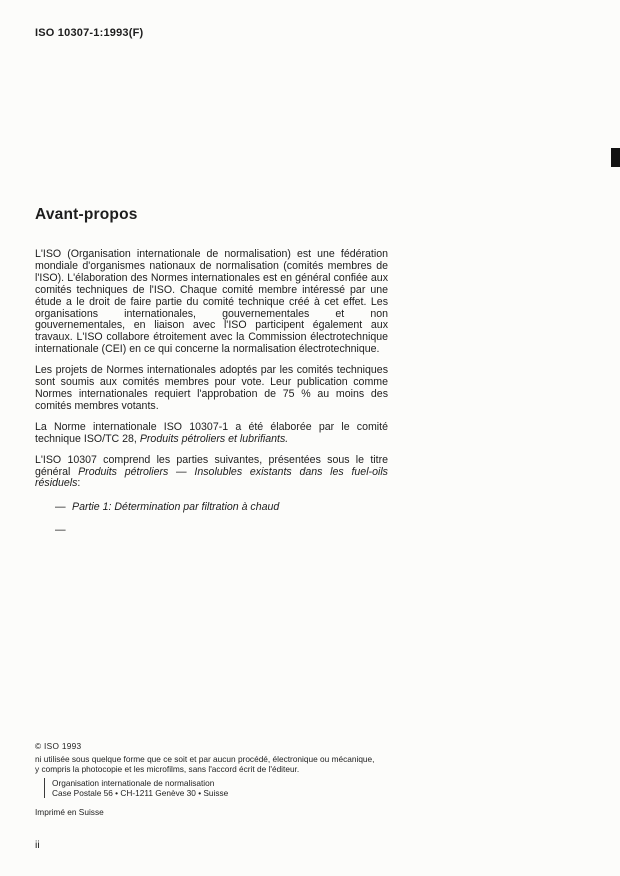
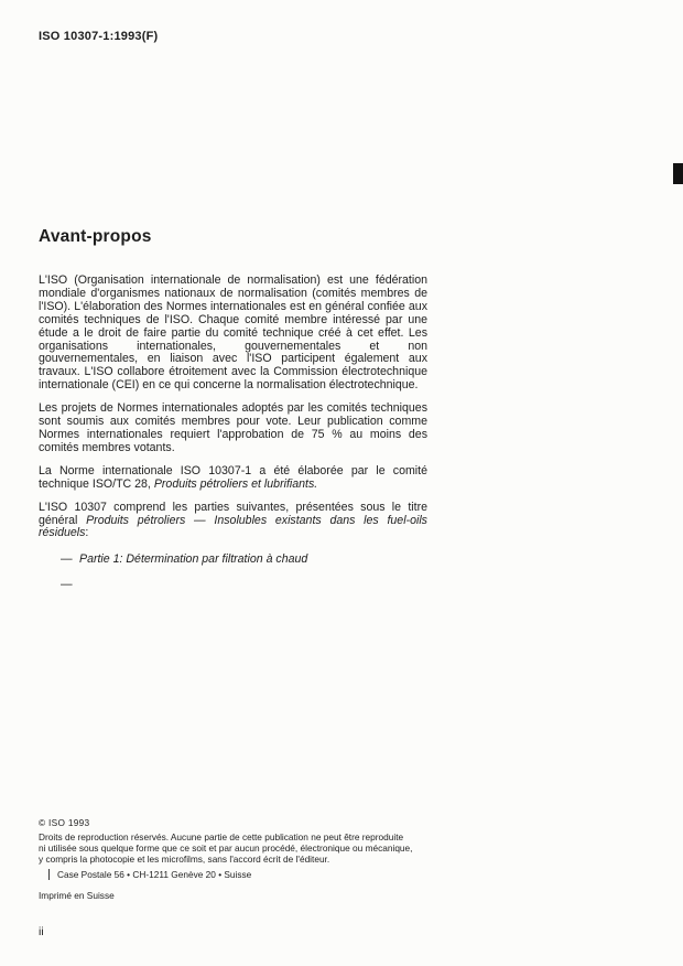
  ISO 10307-1:1993(F)
  Avant-propos
  L'ISO (Organisation internationale de normalisation) est une fédération mondiale d'organismes nationaux de normalisation (comités membres de l'ISO). L'élaboration des Normes internationales est en général confiée aux comités techniques de l'ISO. Chaque comité membre intéressé par une étude a le droit de faire partie du comité technique créé à cet effet. Les organisations internationales, gouvernementales et non gouvernementales, en liaison avec l'ISO participent également aux travaux. L'ISO collabore étroitement avec la Commission électrotechnique internationale (CEI) en ce qui concerne la normalisation électrotechnique.
  Les projets de Normes internationales adoptés par les comités techniques sont soumis aux comités membres pour vote. Leur publication comme Normes internationales requiert l'approbation de 75 % au moins des comités membres votants.
  La Norme internationale ISO 10307-1 a été élaborée par le comité technique ISO/TC 28, Produits pétroliers et lubrifiants.
  L'ISO 10307 comprend les parties suivantes, présentées sous le titre général Produits pétroliers — Insolubles existants dans les fuel-oils résiduels:
  —
  Partie 1: Détermination par filtration à chaud
  —
  © ISO 1993
+ Droits de reproduction réservés. Aucune partie de cette publication ne peut être reproduite
  ni utilisée sous quelque forme que ce soit et par aucun procédé, électronique ou mécanique,
  y compris la photocopie et les microfilms, sans l'accord écrit de l'éditeur.
- Organisation internationale de normalisation
- Case Postale 56 • CH-1211 Genève 30 • Suisse
+ Case Postale 56 • CH-1211 Genève 20 • Suisse
  Imprimé en Suisse
  ii
